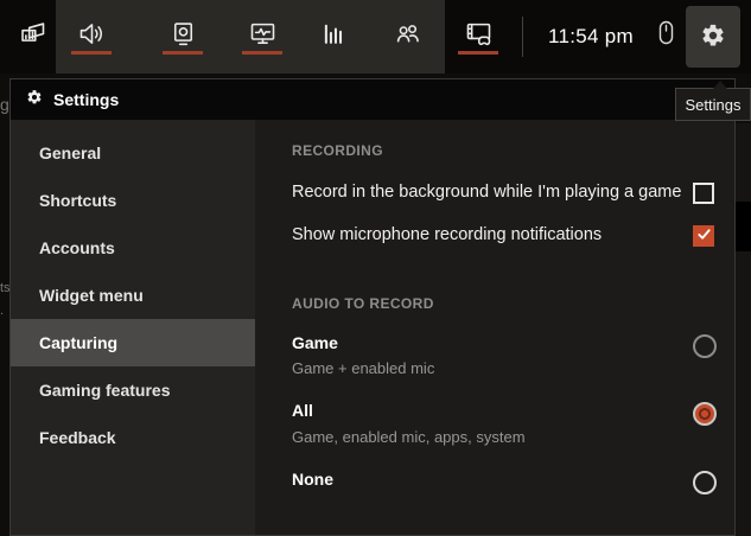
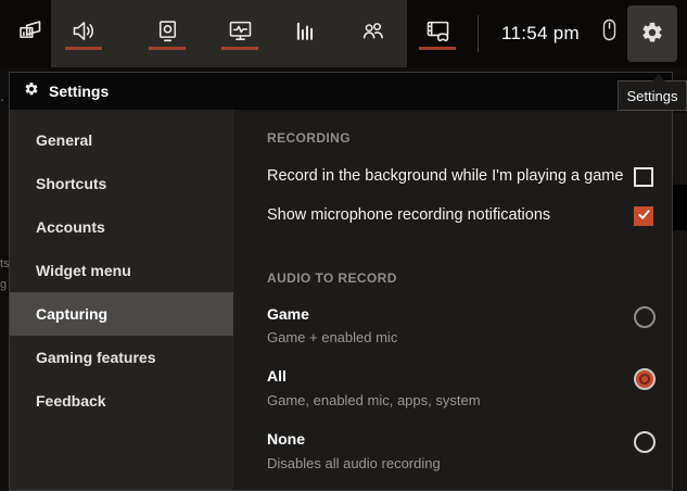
- g
+ .
  ts
- .
+ g
  11:54 pm
  Settings
  General
  Shortcuts
  Accounts
  Widget menu
  Capturing
  Gaming features
  Feedback
  RECORDING
  Record in the background while I'm playing a game
  Show microphone recording notifications
  AUDIO TO RECORD
  Game
  Game + enabled mic
  All
  Game, enabled mic, apps, system
  None
+ Disables all audio recording
  Settings
